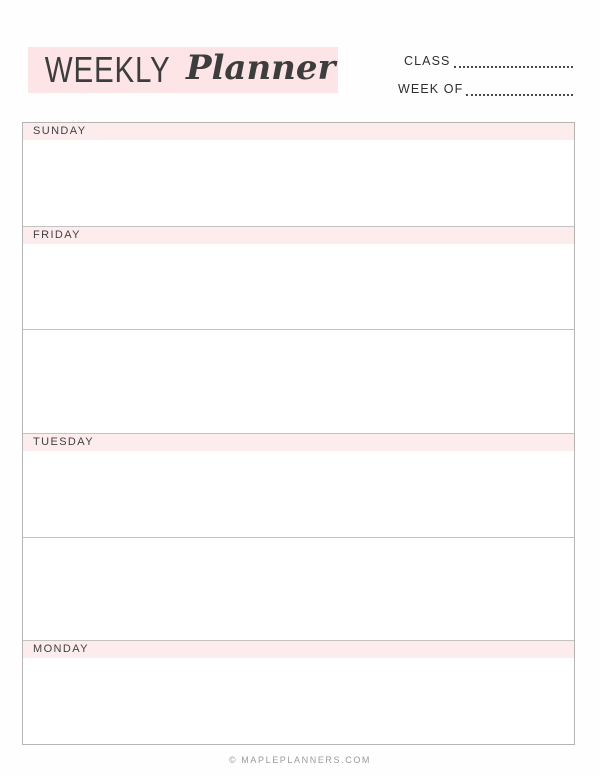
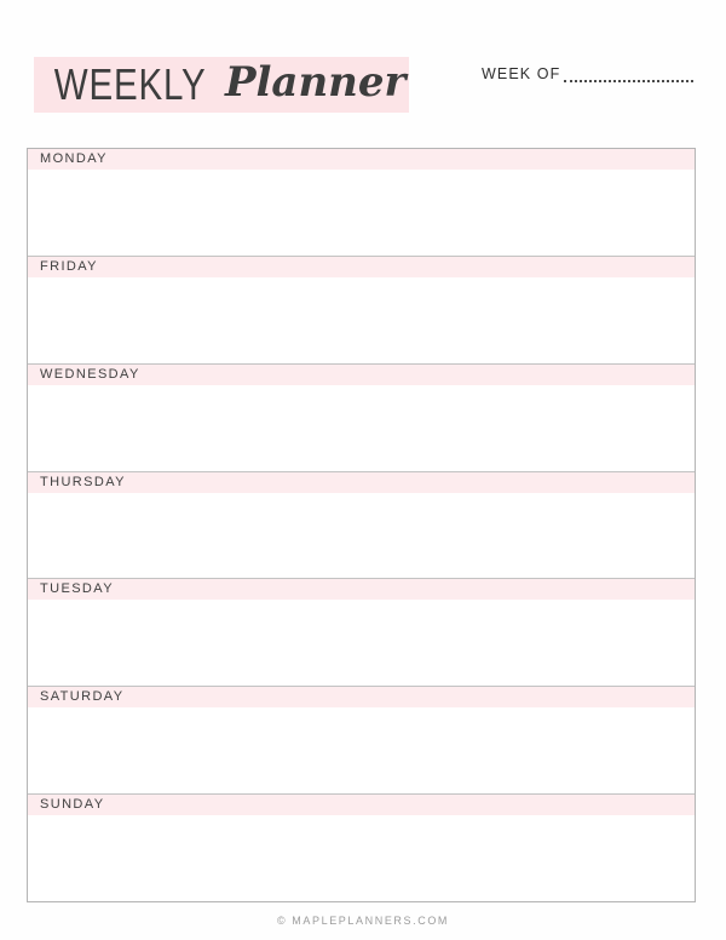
  WEEKLY
  Planner
- CLASS
  WEEK OF
- SUNDAY
+ MONDAY
  FRIDAY
+ WEDNESDAY
+ THURSDAY
  TUESDAY
+ SATURDAY
- MONDAY
+ SUNDAY
  © MAPLEPLANNERS.COM
